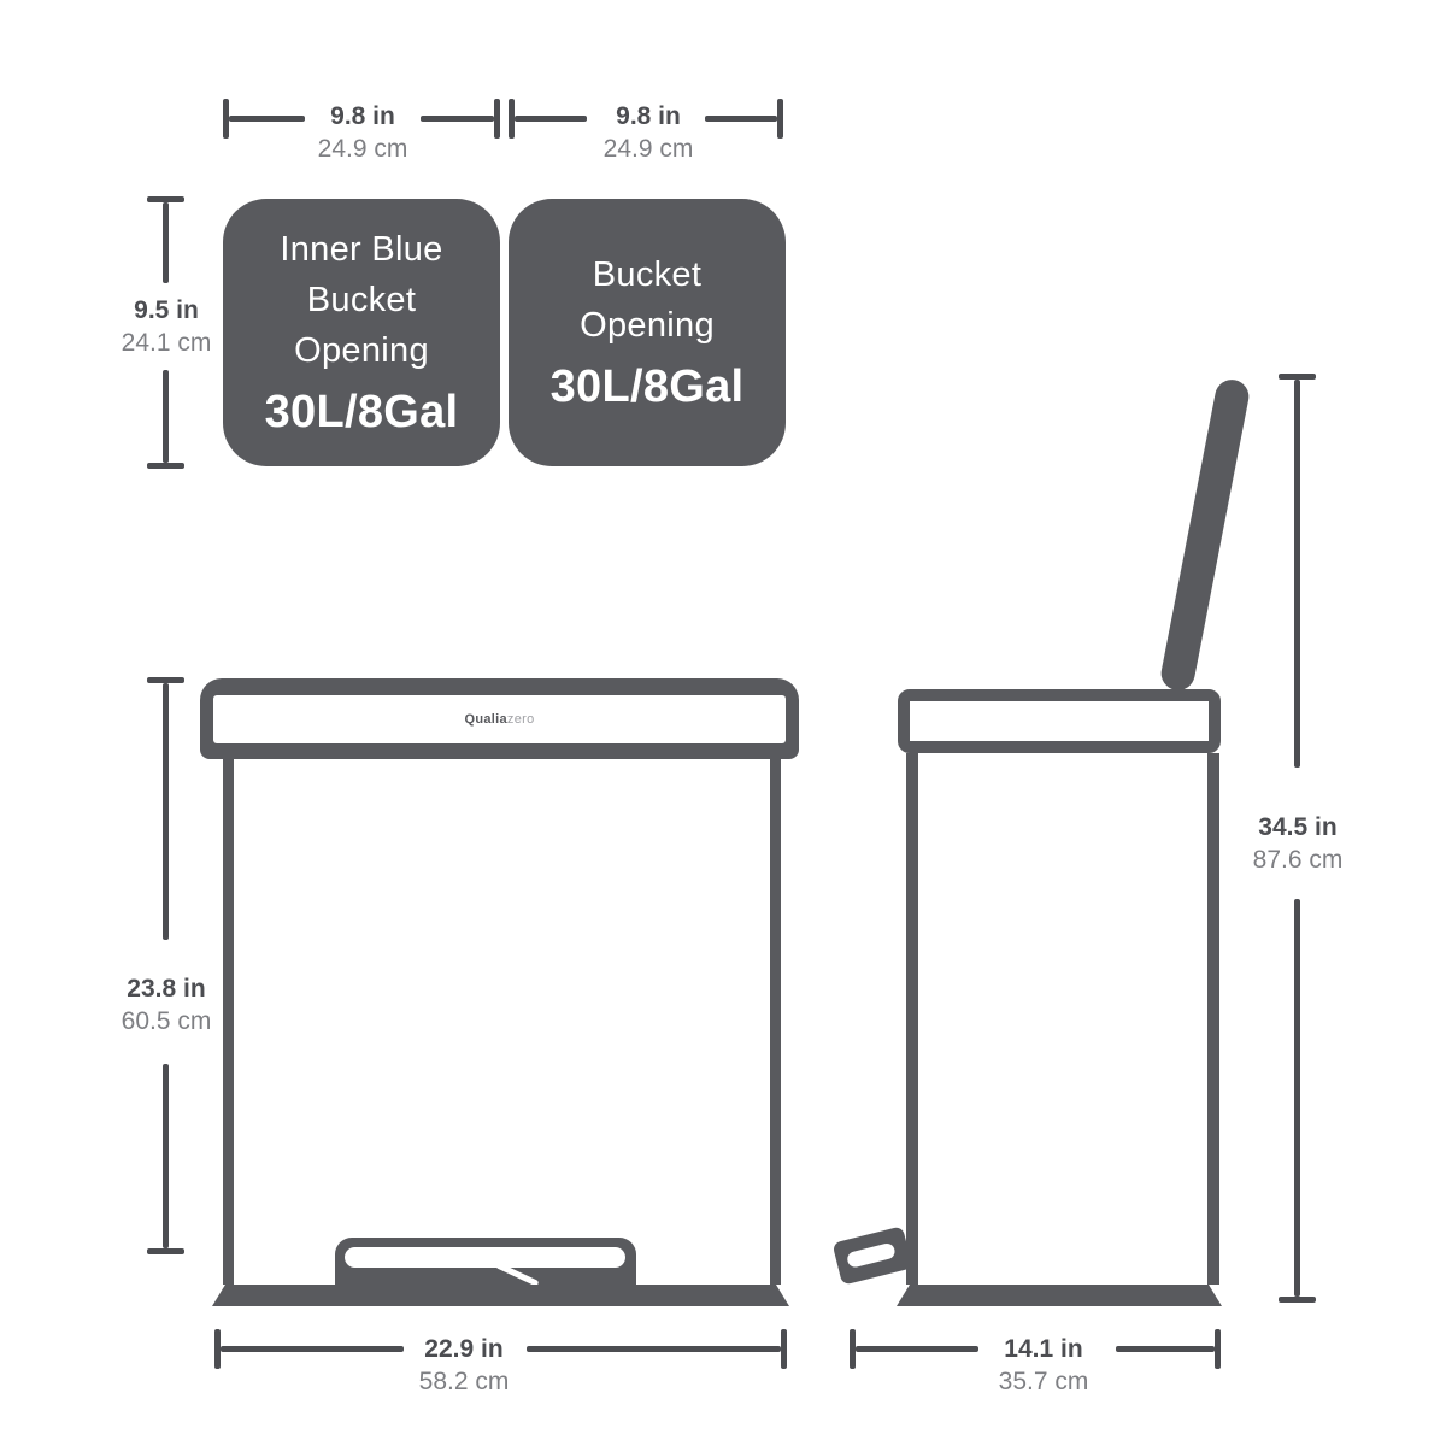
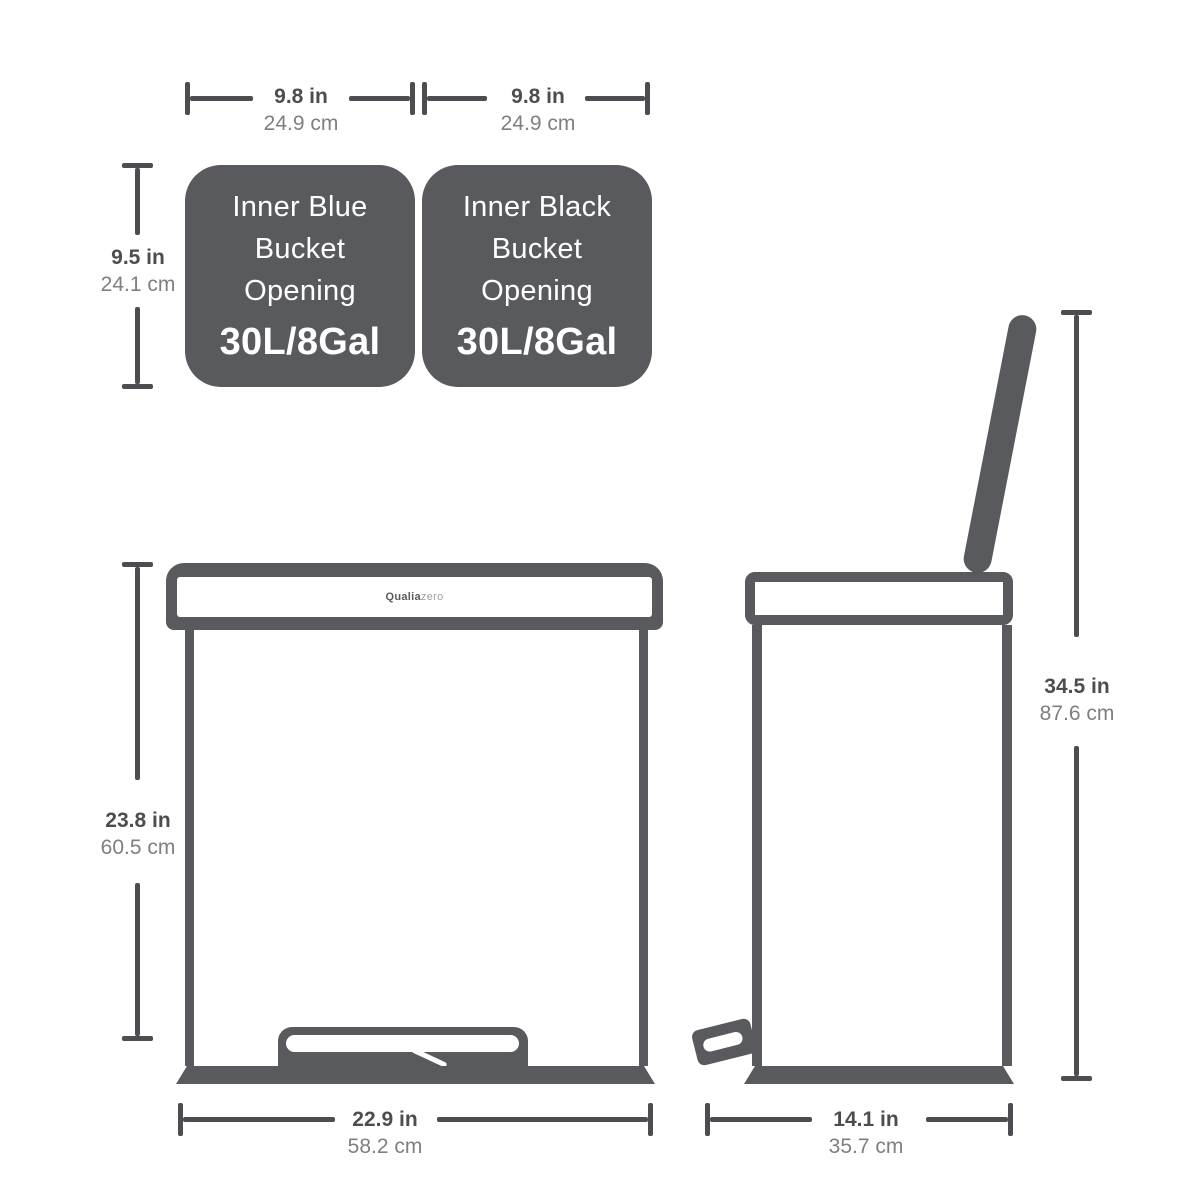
  9.8 in
  24.9 cm
  9.8 in
  24.9 cm
  9.5 in
  24.1 cm
  Inner Blue
  Bucket
  Opening
  30L/8Gal
+ Inner Black
  Bucket
  Opening
  30L/8Gal
  Qualiazero
  23.8 in
  60.5 cm
  22.9 in
  58.2 cm
  34.5 in
  87.6 cm
  14.1 in
  35.7 cm
